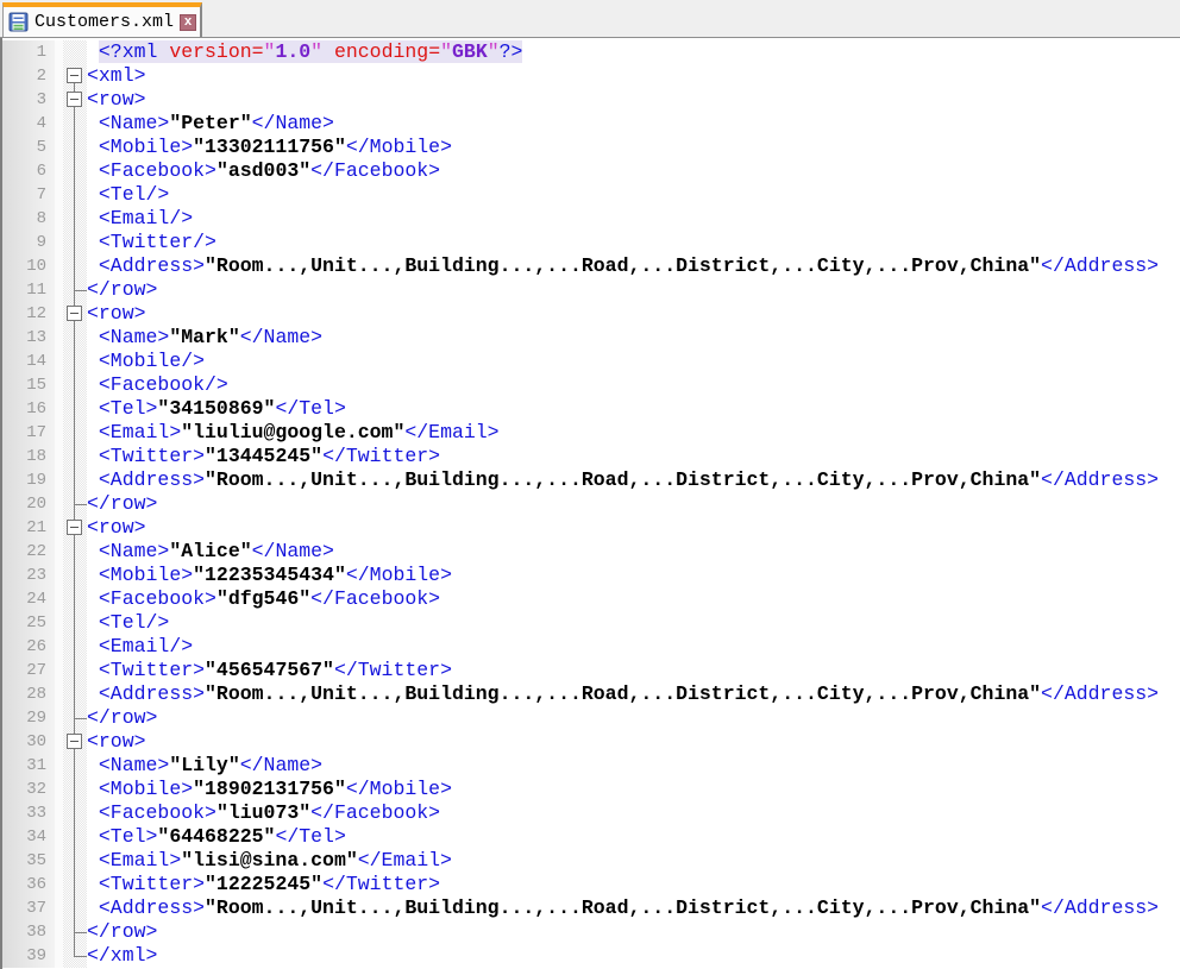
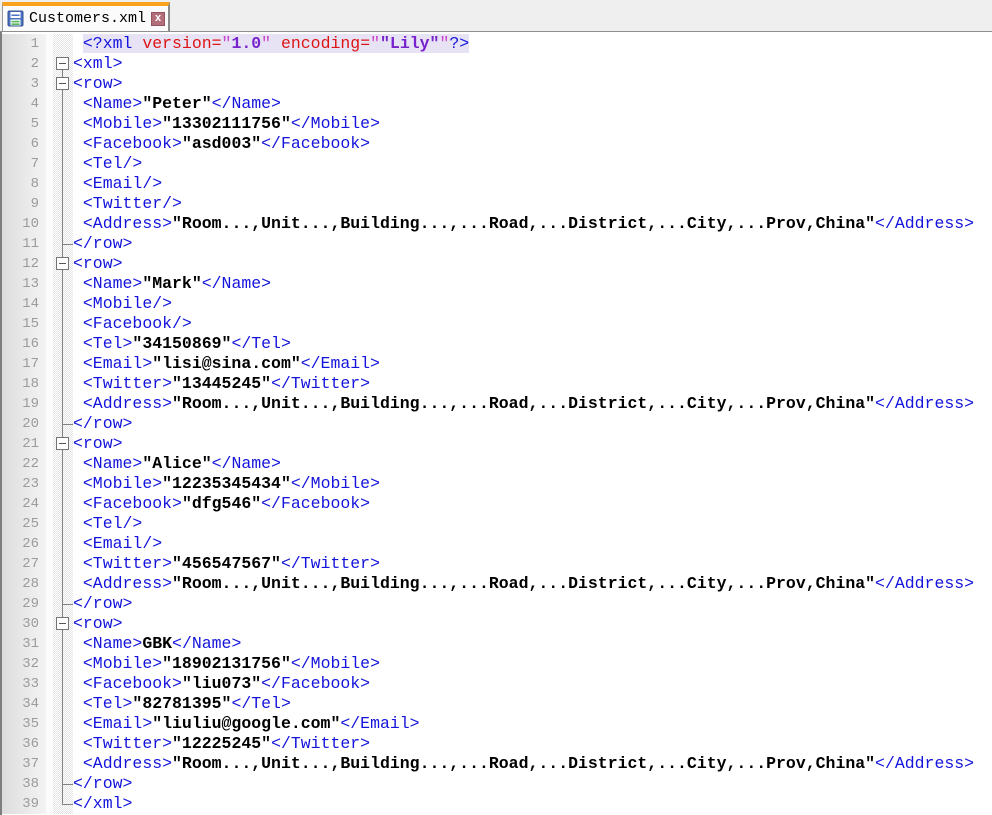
  Customers.xml
  x
  1
- <?xml version="1.0" encoding="GBK"?>
+ <?xml version="1.0" encoding=""Lily""?>
  2
  <xml>
  3
  <row>
  4
  <Name>"Peter"</Name>
  5
  <Mobile>"13302111756"</Mobile>
  6
  <Facebook>"asd003"</Facebook>
  7
  <Tel/>
  8
  <Email/>
  9
  <Twitter/>
  10
  <Address>"Room...,Unit...,Building...,...Road,...District,...City,...Prov,China"</Address>
  11
  </row>
  12
  <row>
  13
  <Name>"Mark"</Name>
  14
  <Mobile/>
  15
  <Facebook/>
  16
  <Tel>"34150869"</Tel>
  17
- <Email>"liuliu@google.com"</Email>
+ <Email>"lisi@sina.com"</Email>
  18
  <Twitter>"13445245"</Twitter>
  19
  <Address>"Room...,Unit...,Building...,...Road,...District,...City,...Prov,China"</Address>
  20
  </row>
  21
  <row>
  22
  <Name>"Alice"</Name>
  23
  <Mobile>"12235345434"</Mobile>
  24
  <Facebook>"dfg546"</Facebook>
  25
  <Tel/>
  26
  <Email/>
  27
  <Twitter>"456547567"</Twitter>
  28
  <Address>"Room...,Unit...,Building...,...Road,...District,...City,...Prov,China"</Address>
  29
  </row>
  30
  <row>
  31
- <Name>"Lily"</Name>
+ <Name>GBK</Name>
  32
  <Mobile>"18902131756"</Mobile>
  33
  <Facebook>"liu073"</Facebook>
  34
- <Tel>"64468225"</Tel>
+ <Tel>"82781395"</Tel>
  35
- <Email>"lisi@sina.com"</Email>
+ <Email>"liuliu@google.com"</Email>
  36
  <Twitter>"12225245"</Twitter>
  37
  <Address>"Room...,Unit...,Building...,...Road,...District,...City,...Prov,China"</Address>
  38
  </row>
  39
  </xml>
